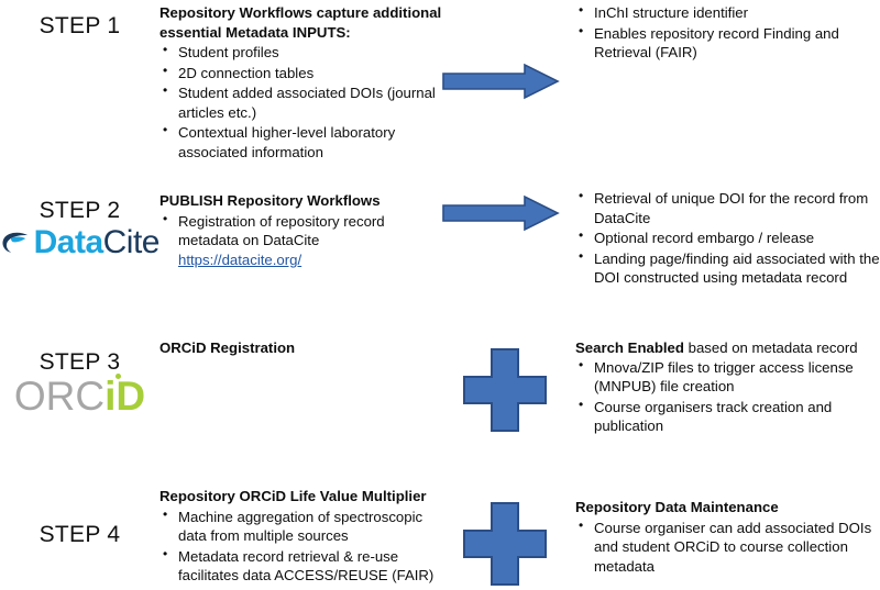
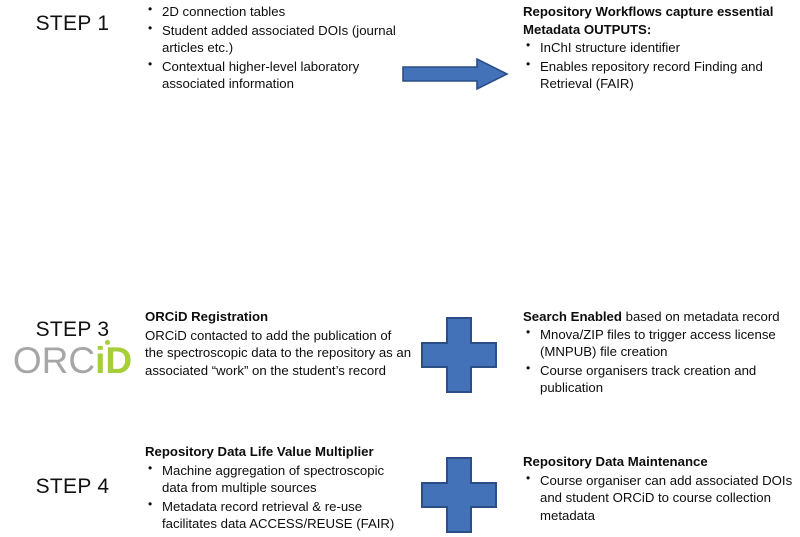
  STEP 1
- Repository Workflows capture additional essential Metadata INPUTS:
- Student profiles
  2D connection tables
  Student added associated DOIs (journal articles etc.)
  Contextual higher-level laboratory associated information
+ Repository Workflows capture essential Metadata OUTPUTS:
  InChI structure identifier
  Enables repository record Finding and Retrieval (FAIR)
- STEP 2
- DataCite
- PUBLISH Repository Workflows
- Registration of repository record metadata on DataCite
- https://datacite.org/
- Retrieval of unique DOI for the record from DataCite
- Optional record embargo / release
- Landing page/finding aid associated with the DOI constructed using metadata record
  STEP 3
  ORCiD
  ORCiD Registration
+ ORCiD contacted to add the publication of the spectroscopic data to the repository as an associated “work” on the student’s record
  Search Enabled based on metadata record
  Mnova/ZIP files to trigger access license (MNPUB) file creation
  Course organisers track creation and publication
  STEP 4
- Repository ORCiD Life Value Multiplier
+ Repository Data Life Value Multiplier
  Machine aggregation of spectroscopic data from multiple sources
  Metadata record retrieval & re-use facilitates data ACCESS/REUSE (FAIR)
  Repository Data Maintenance
  Course organiser can add associated DOIs and student ORCiD to course collection metadata
